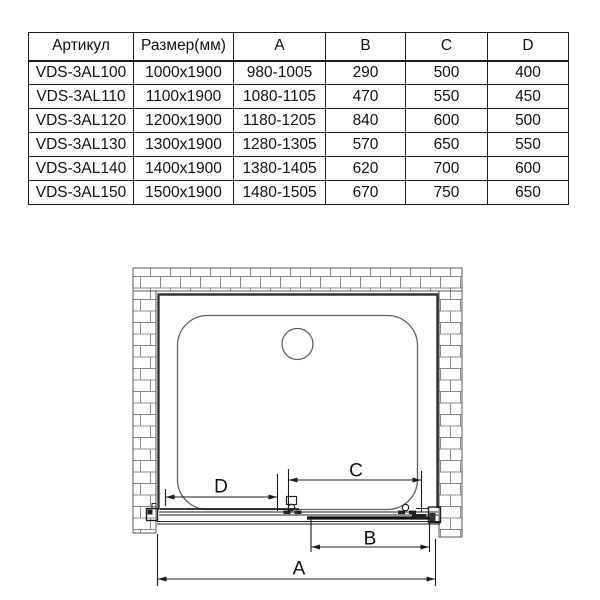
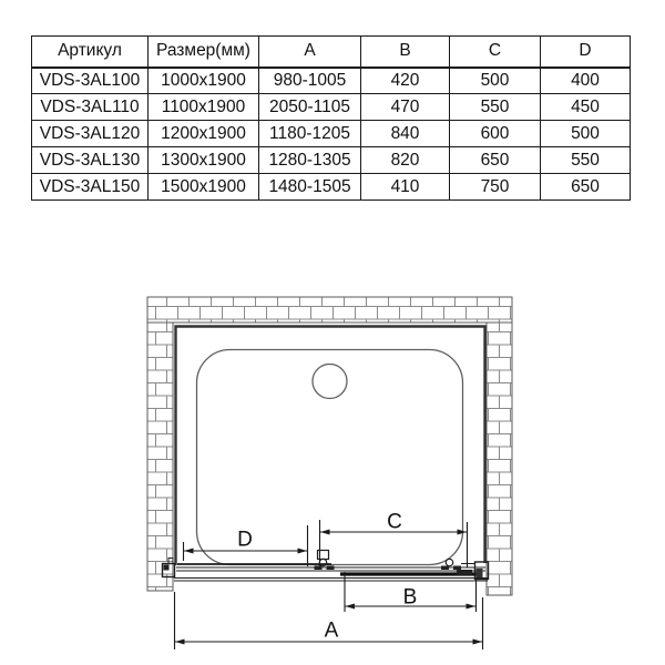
  Артикул	Размер(мм)	A	B	C	D
- VDS-3AL100	1000x1900	980-1005	290	500	400
+ VDS-3AL100	1000x1900	980-1005	420	500	400
- VDS-3AL110	1100x1900	1080-1105	470	550	450
+ VDS-3AL110	1100x1900	2050-1105	470	550	450
  VDS-3AL120	1200x1900	1180-1205	840	600	500
- VDS-3AL130	1300x1900	1280-1305	570	650	550
+ VDS-3AL130	1300x1900	1280-1305	820	650	550
- VDS-3AL140	1400x1900	1380-1405	620	700	600
- VDS-3AL150	1500x1900	1480-1505	670	750	650
+ VDS-3AL150	1500x1900	1480-1505	410	750	650
  D
  C
  B
  A
